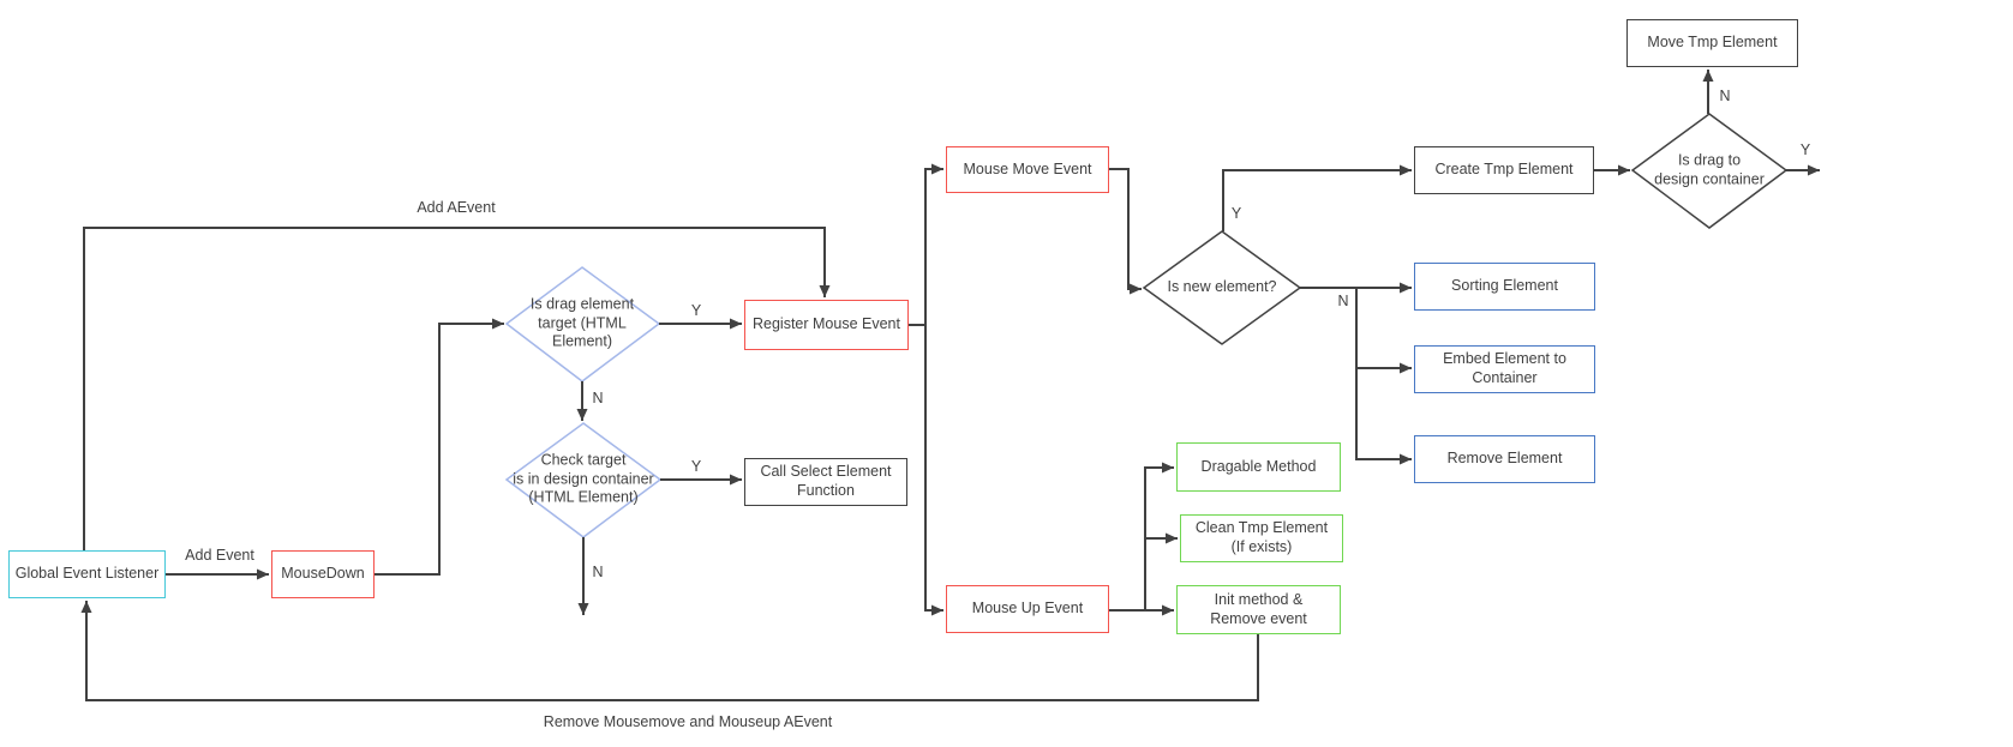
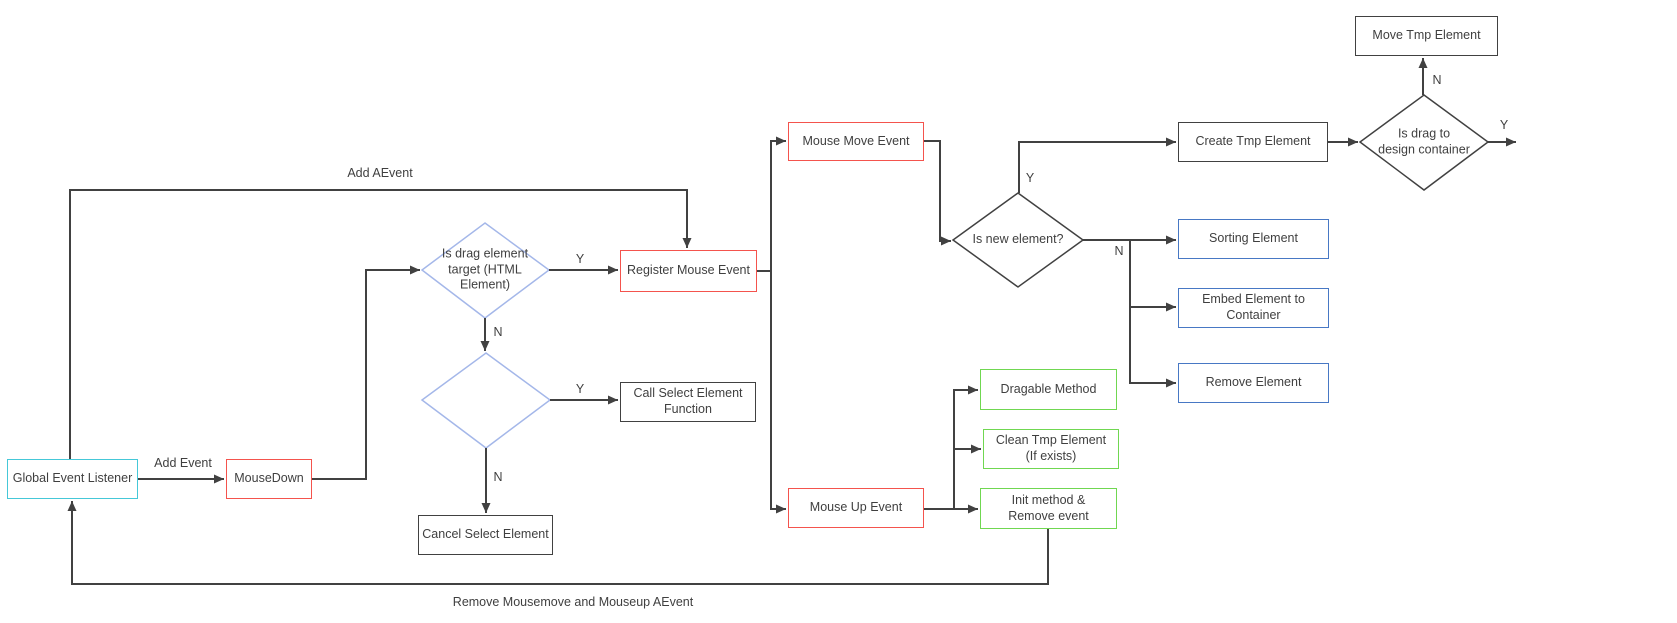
  Global Event Listener
  MouseDown
  Register Mouse Event
  Call Select Element
  Function
+ Cancel Select Element
  Mouse Move Event
  Mouse Up Event
  Create Tmp Element
  Move Tmp Element
  Sorting Element
  Embed Element to
  Container
  Remove Element
  Dragable Method
  Clean Tmp Element
  (If exists)
  Init method &
  Remove event
  Is drag element
  target (HTML
  Element)
- Check target
- is in design container
- (HTML Element)
  Is new element?
  Is drag to
  design container
  Add AEvent
  Add Event
  Y
  N
  Y
  N
  Y
  N
  N
  Y
  Remove Mousemove and Mouseup AEvent
